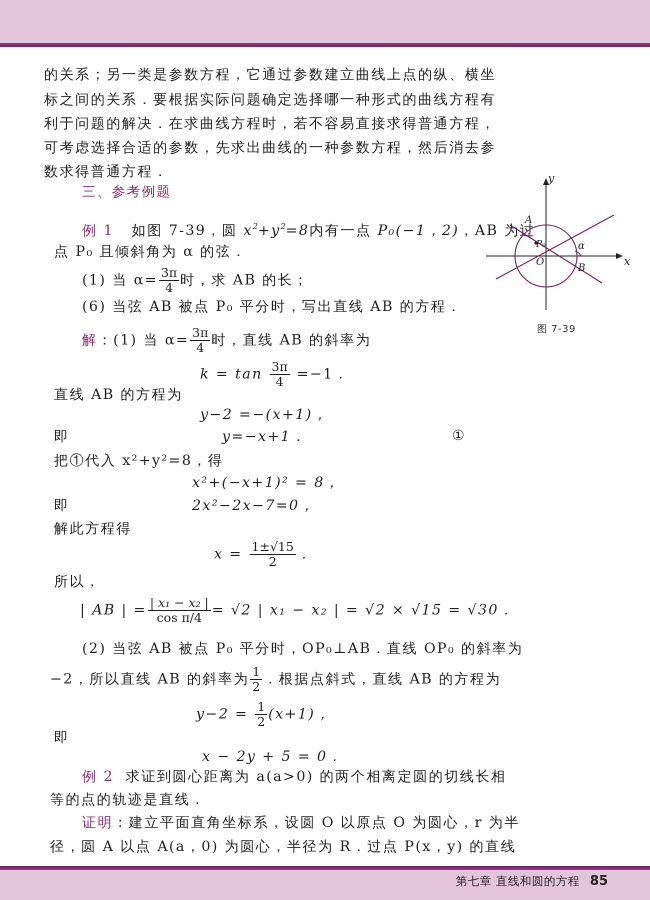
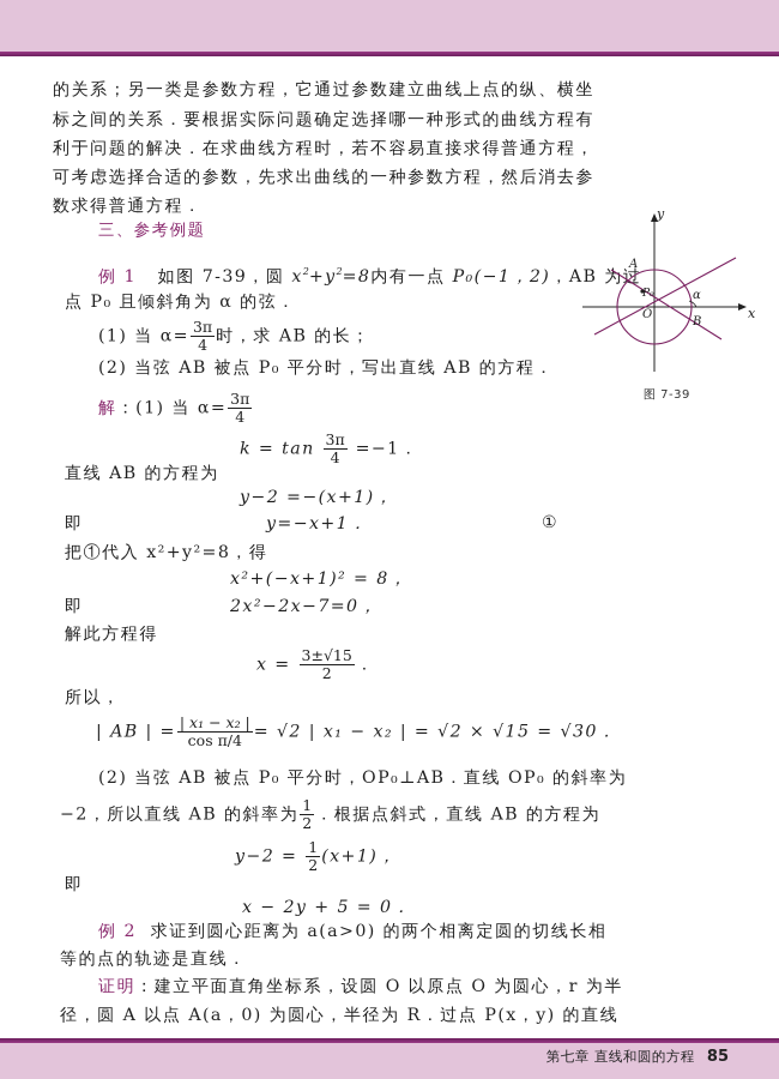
  的关系；另一类是参数方程，它通过参数建立曲线上点的纵、横坐
  标之间的关系．要根据实际问题确定选择哪一种形式的曲线方程有
  利于问题的解决．在求曲线方程时，若不容易直接求得普通方程，
  可考虑选择合适的参数，先求出曲线的一种参数方程，然后消去参
  数求得普通方程．
  三、参考例题
  例 1 如图 7-39，圆 x2+y2=8内有一点 P₀(−1，2)，AB 为
  点 P₀ 且倾斜角为 α 的弦．
  (1) 当 α=
  3π
  4
  时，求 AB 的长；
- (6) 当弦 AB 被点 P₀ 平分时，写出直线 AB 的方程．
+ (2) 当弦 AB 被点 P₀ 平分时，写出直线 AB 的方程．
  解：(1) 当 α=
  3π
  4
- 时，直线 AB 的斜率为
  k = tan
  3π
  4
  =−1．
  直线 AB 的方程为
  y−2 =−(x+1)，
  即
  y=−x+1．
  ①
  把①代入 x²+y²=8，得
  x²+(−x+1)² = 8，
  即
  2x²−2x−7=0，
  解此方程得
  x =
- 1±√15
+ 3±√15
  2
  ．
  所以，
  | AB | =
  | x₁ − x₂ |
  cos π/4
  = √2 | x₁ − x₂ | = √2 × √15 = √30．
  (2) 当弦 AB 被点 P₀ 平分时，OP₀⊥AB．直线 OP₀ 的斜率为
  −2，所以直线 AB 的斜率为
  1
  2
  ．根据点斜式，直线 AB 的方程为
  y−2 =
  1
  2
  (x+1)，
  即
  x − 2y + 5 = 0．
  例 2 求证到圆心距离为 a(a>0) 的两个相离定圆的切线长相
  等的点的轨迹是直线．
  证明：建立平面直角坐标系，设圆 O 以原点 O 为圆心，r 为半
  径，圆 A 以点 A(a，0) 为圆心，半径为 R．过点 P(x，y) 的直线
  y
  x
  A
  B
  O
  P₀
  α
  图 7-39
  第七章 直线和圆的方程
  85
